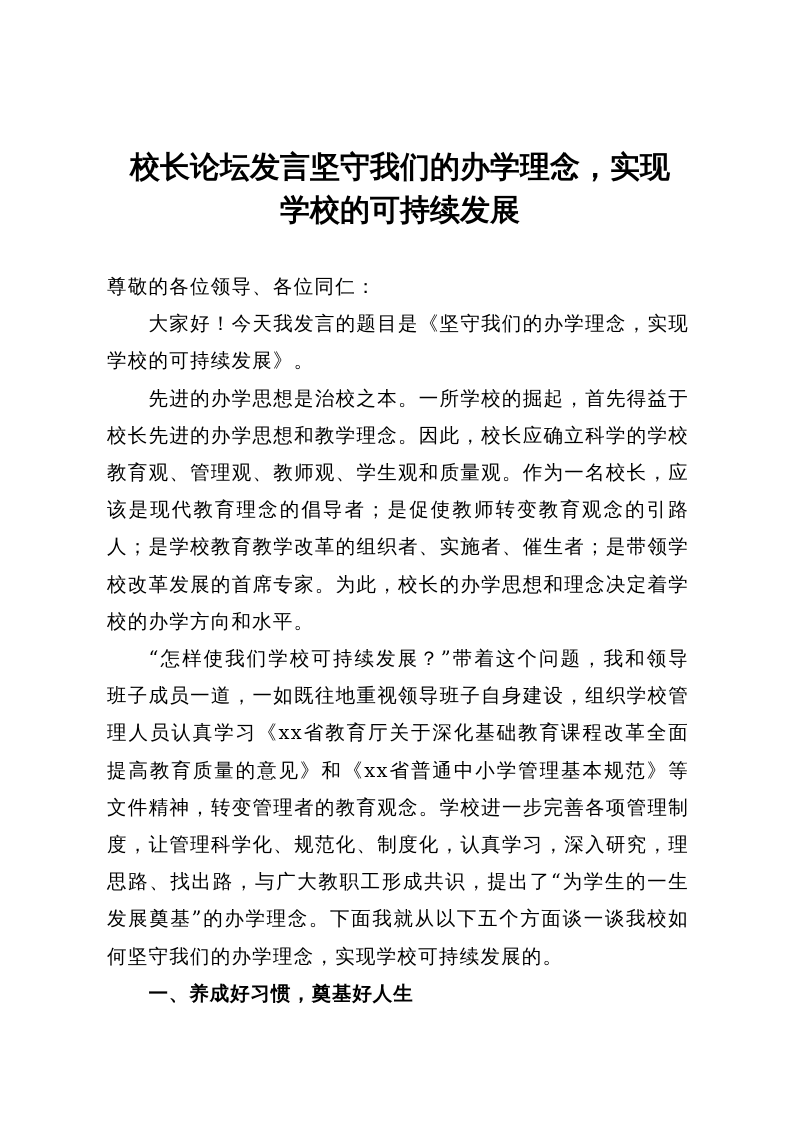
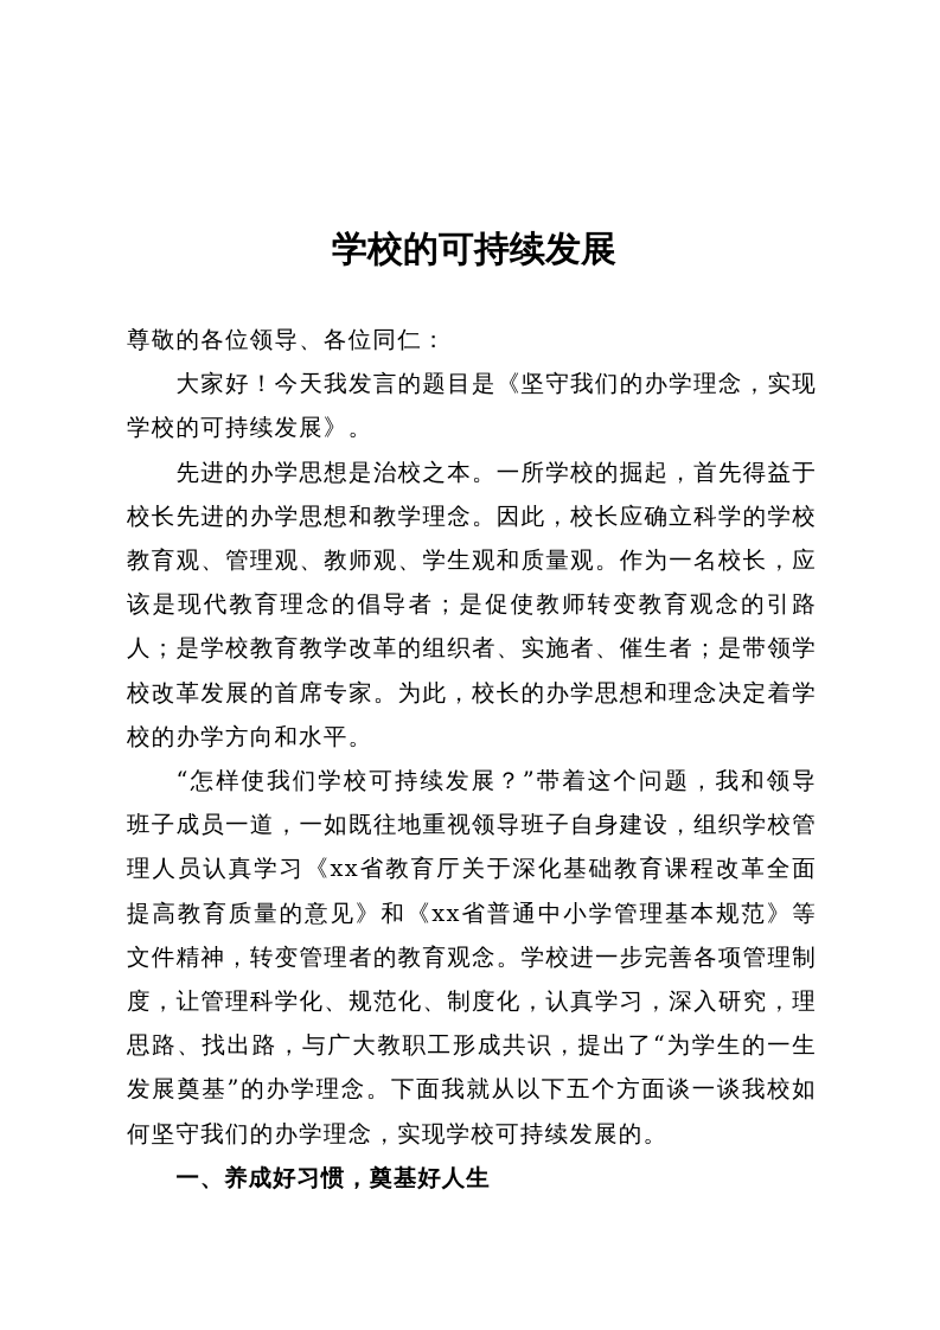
- 校长论坛发言坚守我们的办学理念，实现
  学校的可持续发展
  尊敬的各位领导、各位同仁：
  大家好！今天我发言的题目是《坚守我们的办学理念，实现学校的可持续发展》。
  先进的办学思想是治校之本。一所学校的掘起，首先得益于校长先进的办学思想和教学理念。因此，校长应确立科学的学校教育观、管理观、教师观、学生观和质量观。作为一名校长，应该是现代教育理念的倡导者；是促使教师转变教育观念的引路人；是学校教育教学改革的组织者、实施者、催生者；是带领学校改革发展的首席专家。为此，校长的办学思想和理念决定着学校的办学方向和水平。
  “怎样使我们学校可持续发展？”带着这个问题，我和领导班子成员一道，一如既往地重视领导班子自身建设，组织学校管理人员认真学习《xx省教育厅关于深化基础教育课程改革全面提高教育质量的意见》和《xx省普通中小学管理基本规范》等文件精神，转变管理者的教育观念。学校进一步完善各项管理制度，让管理科学化、规范化、制度化，认真学习，深入研究，理思路、找出路，与广大教职工形成共识，提出了“为学生的一生发展奠基”的办学理念。下面我就从以下五个方面谈一谈我校如何坚守我们的办学理念，实现学校可持续发展的。
  一、养成好习惯，奠基好人生
